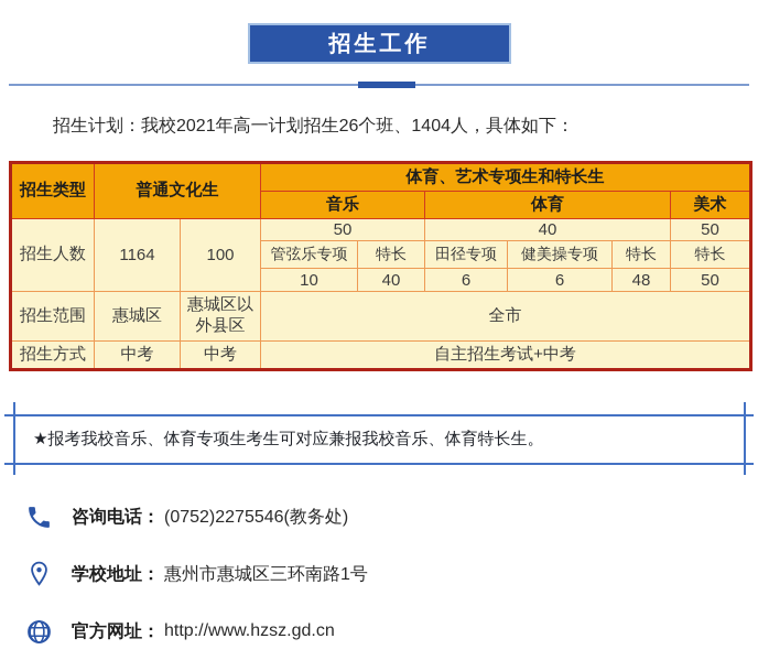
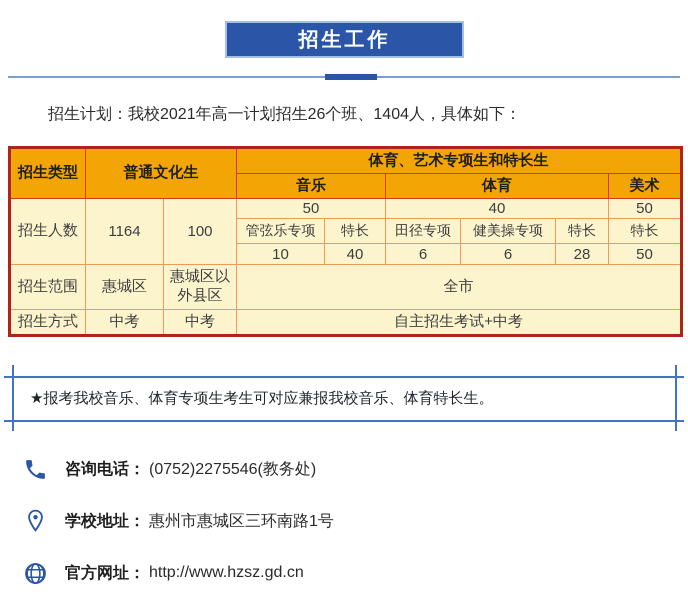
  招生工作
  招生计划：我校2021年高一计划招生26个班、1404人，具体如下：
  招生类型	普通文化生	体育、艺术专项生和特长生
  音乐	体育	美术
  招生人数	1164	100	50	40	50
  管弦乐专项	特长	田径专项	健美操专项	特长	特长
- 10	40	6	6	48	50
+ 10	40	6	6	28	50
  招生范围	惠城区	惠城区以外县区	全市
  招生方式	中考	中考	自主招生考试+中考
  ★报考我校音乐、体育专项生考生可对应兼报我校音乐、体育特长生。
  咨询电话：
  (0752)2275546(教务处)
  学校地址：
  惠州市惠城区三环南路1号
  官方网址：
  http://www.hzsz.gd.cn
